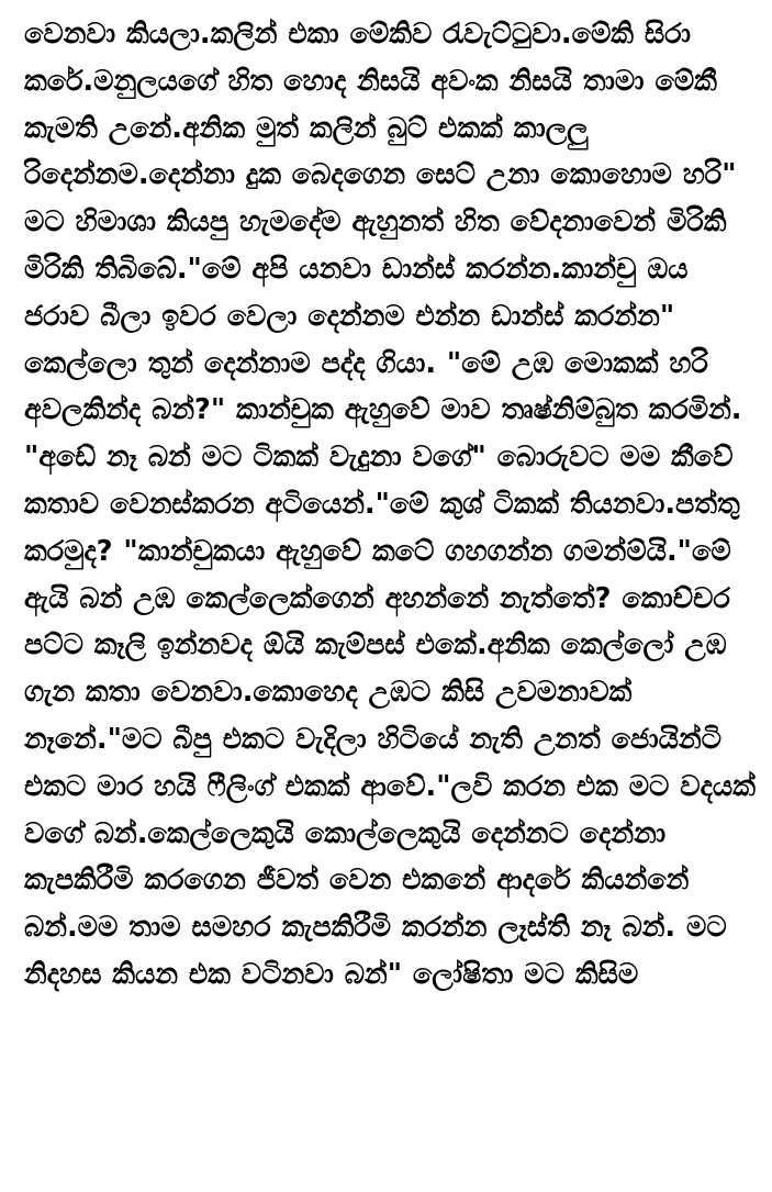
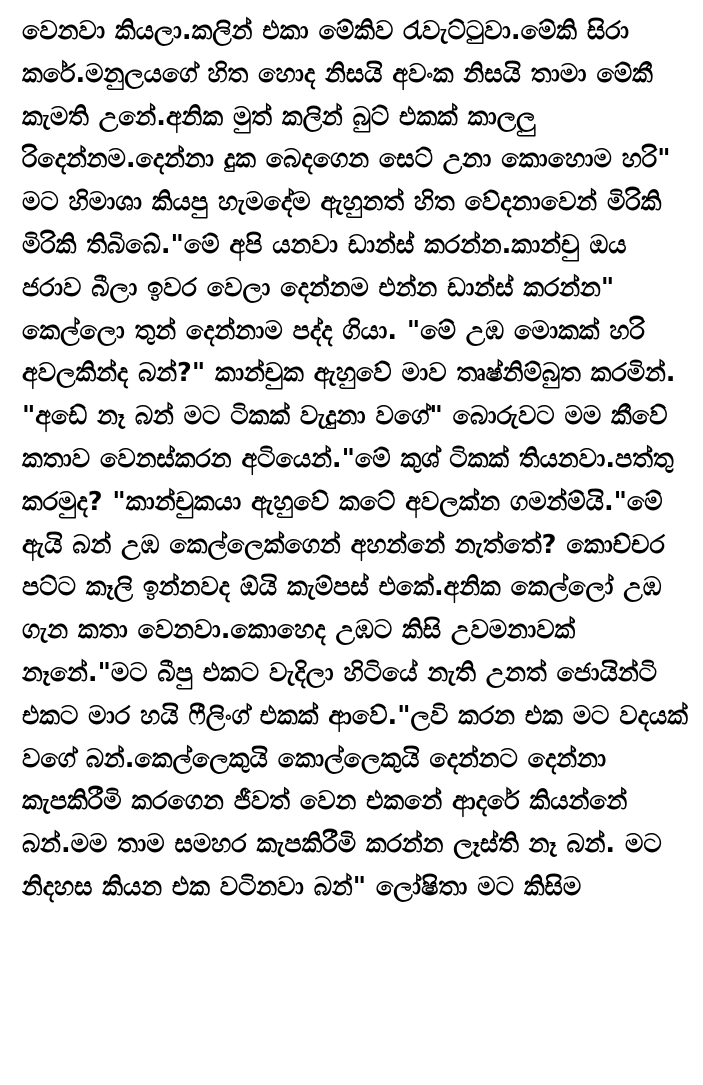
- වෙනවා කියලා.කලින් එකා මේකිව රැවැට්ටුවා.මේකි සිරා කරේ.මනුලයගේ හිත හොද නිසයි අවංක නිසයි තාමා මේකී කැමති උනේ.අනික මුත් කලින් බුට් එකක් කාලලු රිදෙන්නම.දෙන්නා දුක බෙදගෙන සෙට් උනා කොහොම හරි" මට හිමාශා කියපු හැමදේම ඇහුනත් හිත වේදනාවෙන් මිරිකි මිරිකි තිබිබේ."මේ අපි යනවා ඩාන්ස් කරන්න.කාන්චු ඔය ජරාව බීලා ඉවර වෙලා දෙන්නම එන්න ඩාන්ස් කරන්න" කෙල්ලො තුන් දෙන්නාම පද්ද ගියා. "මේ උඹ මොකක් හරි අවලකින්ද බන්?" කාන්චුක ඇහුවේ මාව තෘෂ්නිම්බුත කරමින්. "අඩේ නෑ බන් මට ටිකක් වැදුනා වගේ" බොරුවට මම කීවේ කතාව වෙනස්කරන අටියෙන්."මේ කුශ් ටිකක් තියනවා.පත්තු කරමුද? "කාන්චුකයා ඇහුවේ කටේ ගහගන්න ගමන්ම්යි."මේ ඇයි බන් උඹ කෙල්ලෙක්ගෙන් අහන්නේ නැත්තේ? කොච්චර පට්ට කෑලි ඉන්නවද ඕයි කැම්පස් එකේ.අනික කෙල්ලෝ උඹ ගැන කතා වෙනවා.කොහෙද උඹට කිසි උවමනාවක් නෑනේ."මට බීපු එකට වැදිලා හිටියේ නැති උනත් ජොයින්ටි එකට මාර හයි ෆීලිංග් එකක් ආවේ."ලවි කරන එක මට වදයක් වගේ බන්.කෙල්ලෙකුයි කොල්ලෙකුයි දෙන්නට දෙන්නා කැපකිරීමි කරගෙන ජීවත් වෙන එකනේ ආදරේ කියන්නේ බන්.මම තාම සමහර කැපකිරීමි කරන්න ලෑස්ති නෑ බන්. මට නිදහස කියන එක වටිනවා බන්" ලෝෂිතා මට කිසිම
+ වෙනවා කියලා.කලින් එකා මේකිව රැවැට්ටුවා.මේකි සිරා කරේ.මනුලයගේ හිත හොද නිසයි අවංක නිසයි තාමා මේකී කැමති උනේ.අනික මුත් කලින් බුට් එකක් කාලලු රිදෙන්නම.දෙන්නා දුක බෙදගෙන සෙට් උනා කොහොම හරි" මට හිමාශා කියපු හැමදේම ඇහුනත් හිත වේදනාවෙන් මිරිකි මිරිකි තිබිබේ."මේ අපි යනවා ඩාන්ස් කරන්න.කාන්චු ඔය ජරාව බීලා ඉවර වෙලා දෙන්නම එන්න ඩාන්ස් කරන්න" කෙල්ලො තුන් දෙන්නාම පද්ද ගියා. "මේ උඹ මොකක් හරි අවලකින්ද බන්?" කාන්චුක ඇහුවේ මාව තෘෂ්නිම්බුත කරමින්. "අඩේ නෑ බන් මට ටිකක් වැදුනා වගේ" බොරුවට මම කීවේ කතාව වෙනස්කරන අටියෙන්."මේ කුශ් ටිකක් තියනවා.පත්තු කරමුද? "කාන්චුකයා ඇහුවේ කටේ අවලක්න ගමන්ම්යි."මේ ඇයි බන් උඹ කෙල්ලෙක්ගෙන් අහන්නේ නැත්තේ? කොච්චර පට්ට කෑලි ඉන්නවද ඕයි කැම්පස් එකේ.අනික කෙල්ලෝ උඹ ගැන කතා වෙනවා.කොහෙද උඹට කිසි උවමනාවක් නෑනේ."මට බීපු එකට වැදිලා හිටියේ නැති උනත් ජොයින්ටි එකට මාර හයි ෆීලිංග් එකක් ආවේ."ලවි කරන එක මට වදයක් වගේ බන්.කෙල්ලෙකුයි කොල්ලෙකුයි දෙන්නට දෙන්නා කැපකිරීමි කරගෙන ජීවත් වෙන එකනේ ආදරේ කියන්නේ බන්.මම තාම සමහර කැපකිරීමි කරන්න ලෑස්ති නෑ බන්. මට නිදහස කියන එක වටිනවා බන්" ලෝෂිතා මට කිසිම
